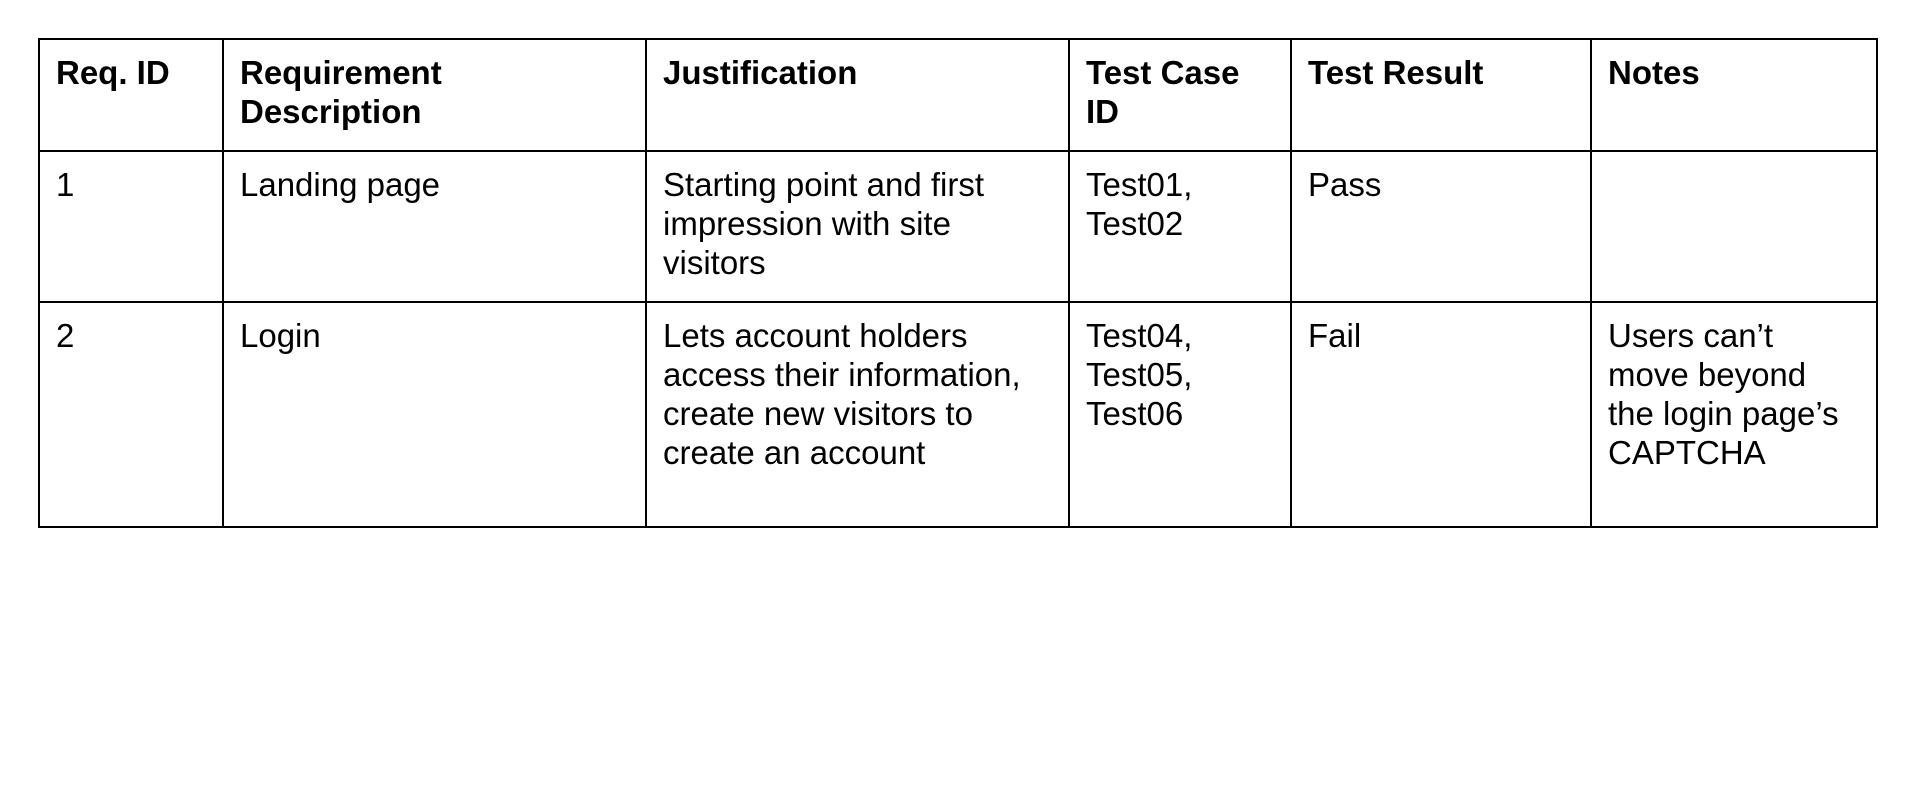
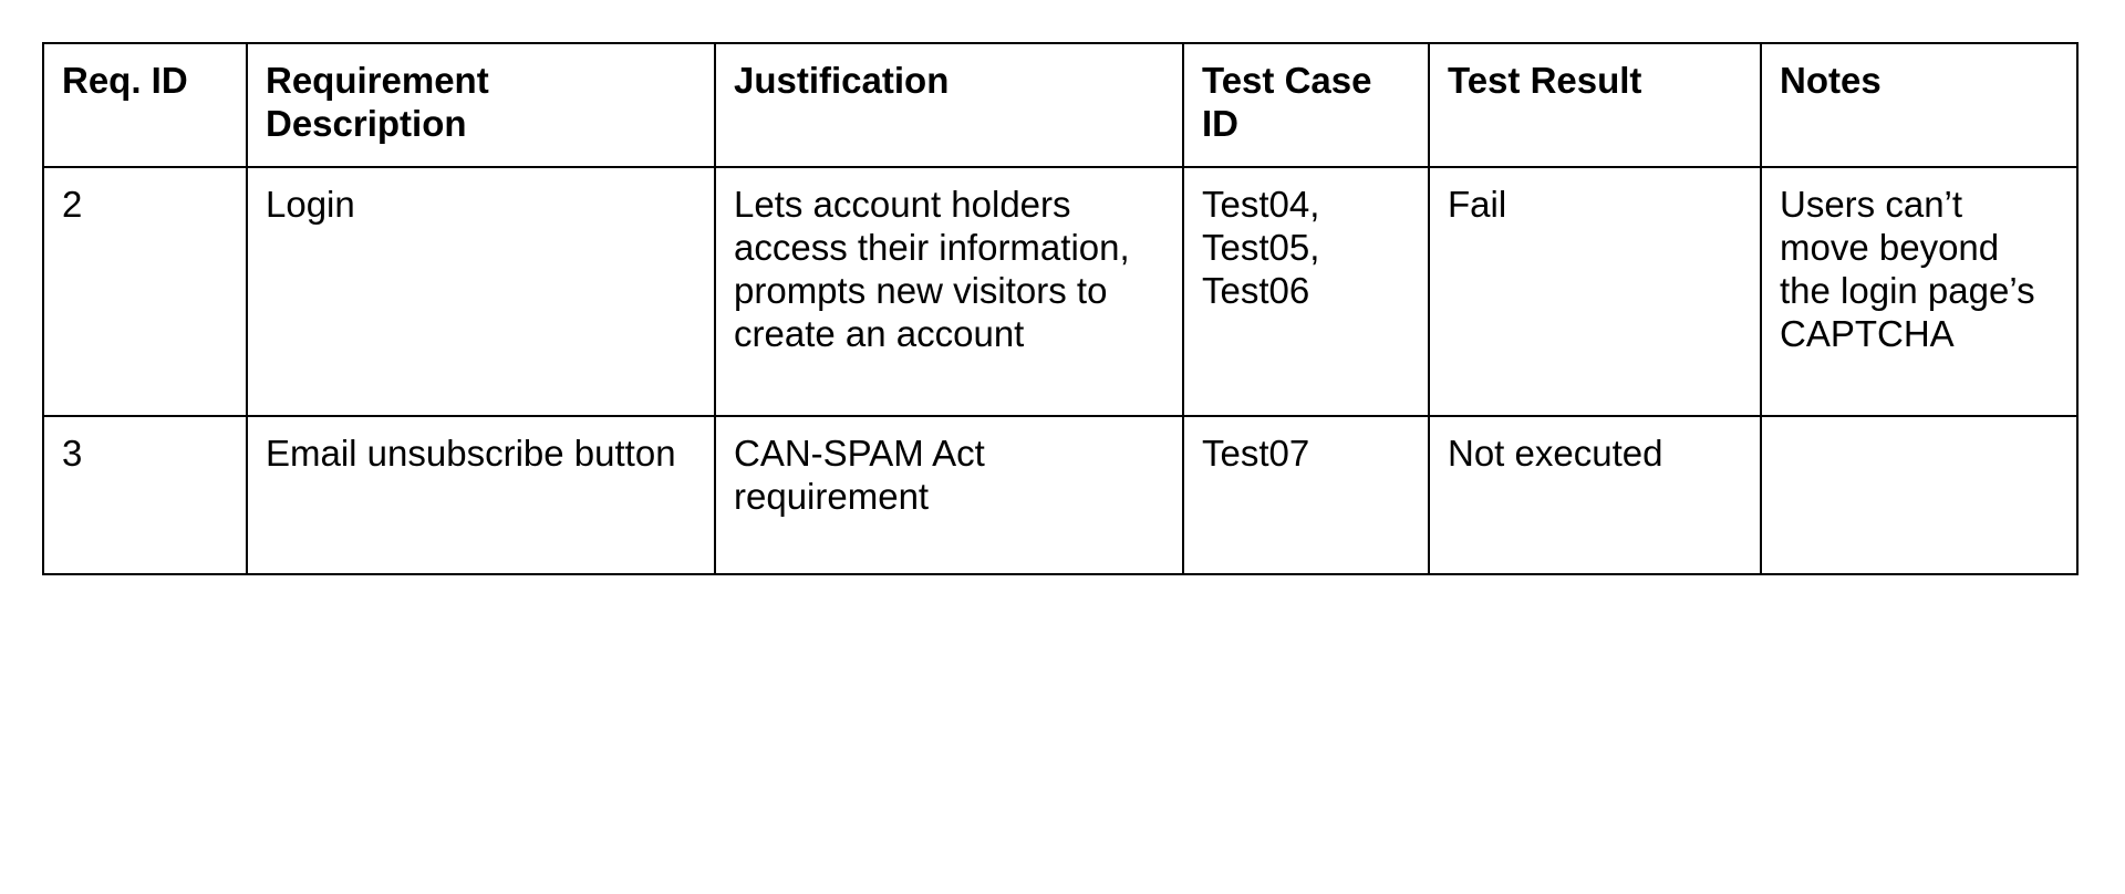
  Req. ID	Requirement Description	Justification	Test Case ID	Test Result	Notes
- 1	Landing page	Starting point and first impression with site visitors	Test01, Test02	Pass
- 2	Login	Lets account holders access their information, create new visitors to create an account	Test04, Test05, Test06	Fail	Users can’t move beyond the login page’s CAPTCHA
+ 2	Login	Lets account holders access their information, prompts new visitors to create an account	Test04, Test05, Test06	Fail	Users can’t move beyond the login page’s CAPTCHA
+ 3	Email unsubscribe button	CAN-SPAM Act requirement	Test07	Not executed
